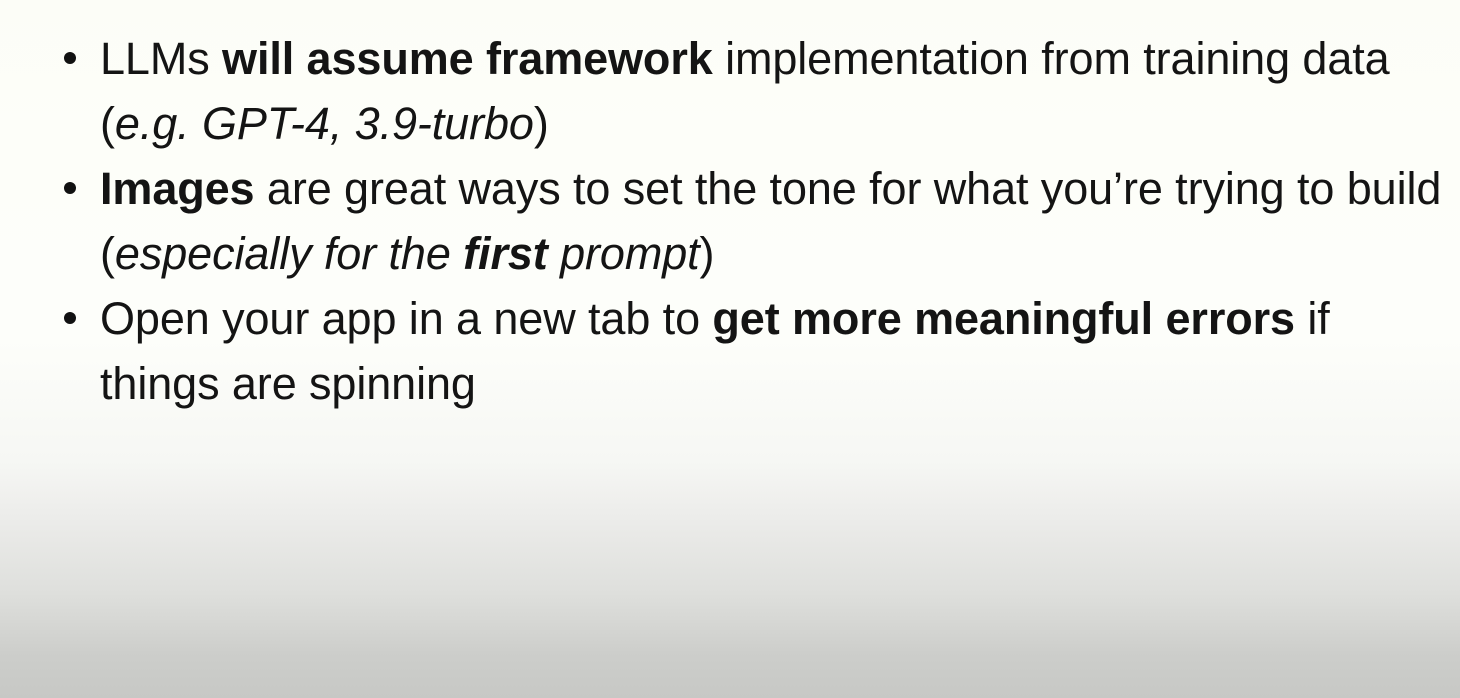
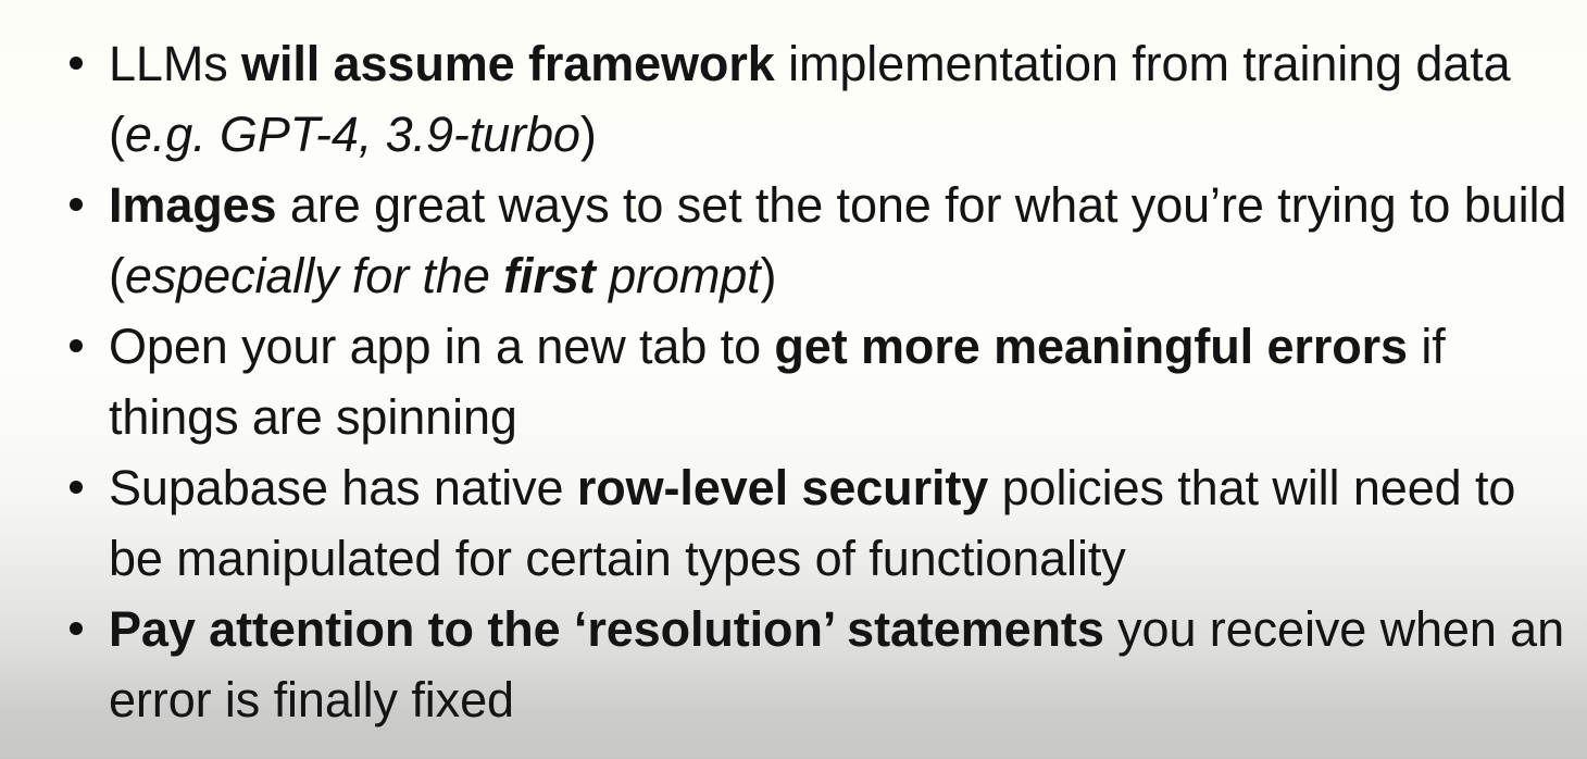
  LLMs will assume framework implementation from training data (e.g. GPT-4, 3.9-turbo)
  Images are great ways to set the tone for what you’re trying to build (especially for the first prompt)
  Open your app in a new tab to get more meaningful errors if things are spinning
+ Supabase has native row-level security policies that will need to be manipulated for certain types of functionality
+ Pay attention to the ‘resolution’ statements you receive when an error is finally fixed
